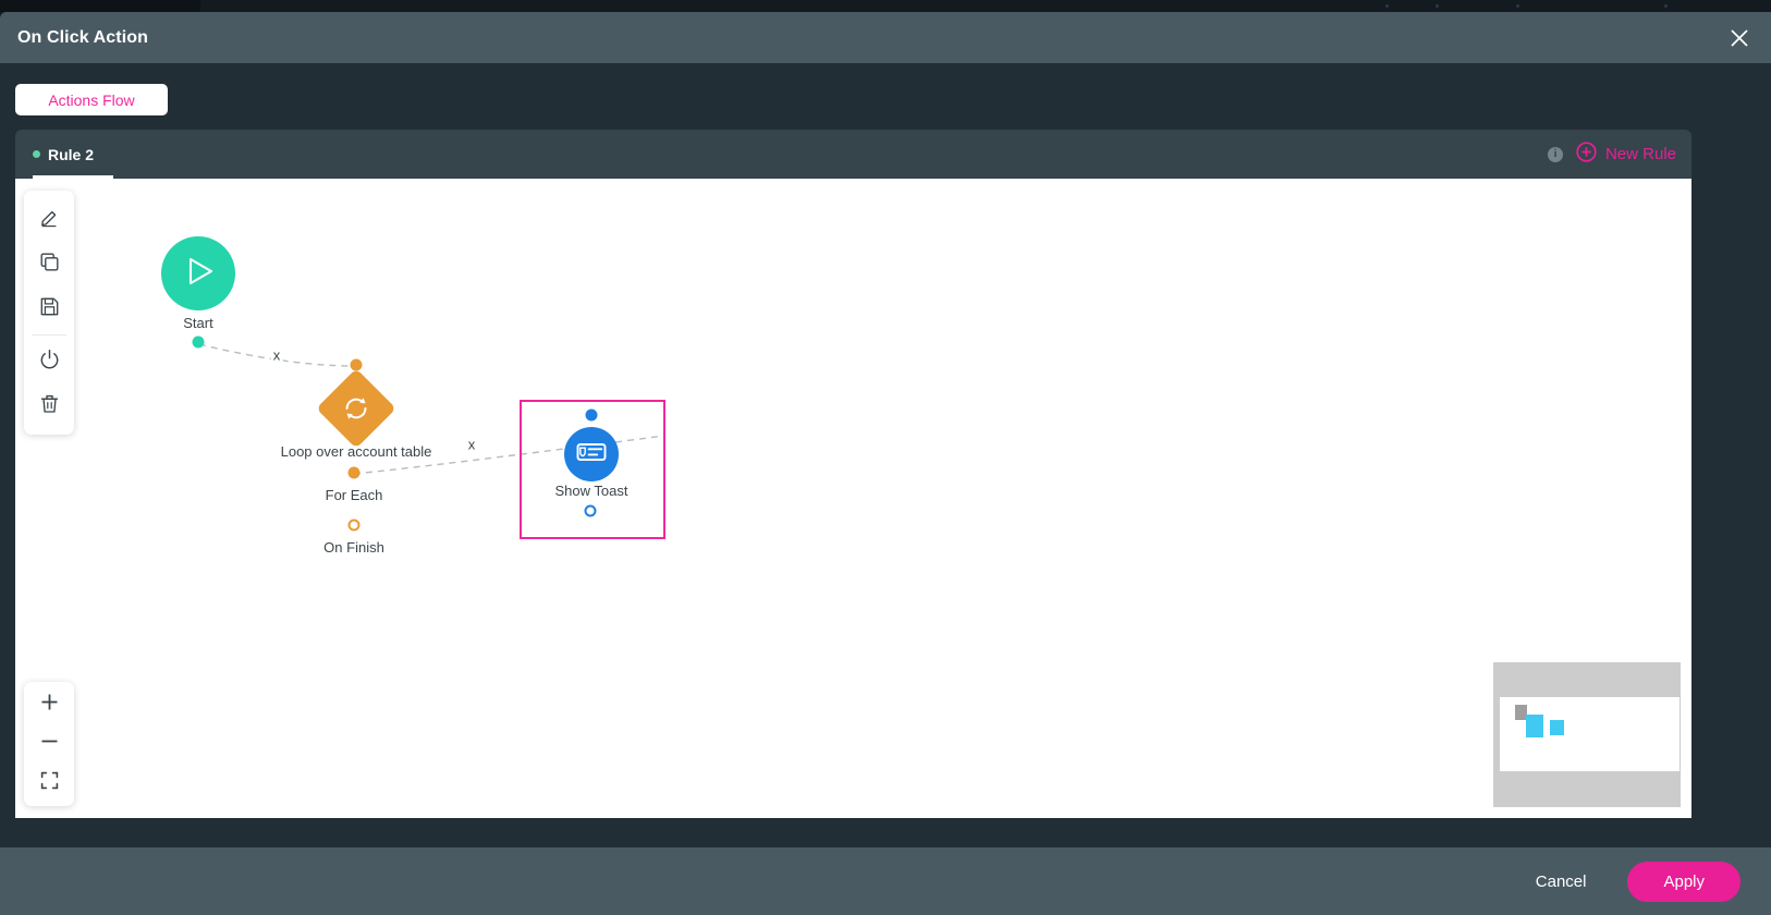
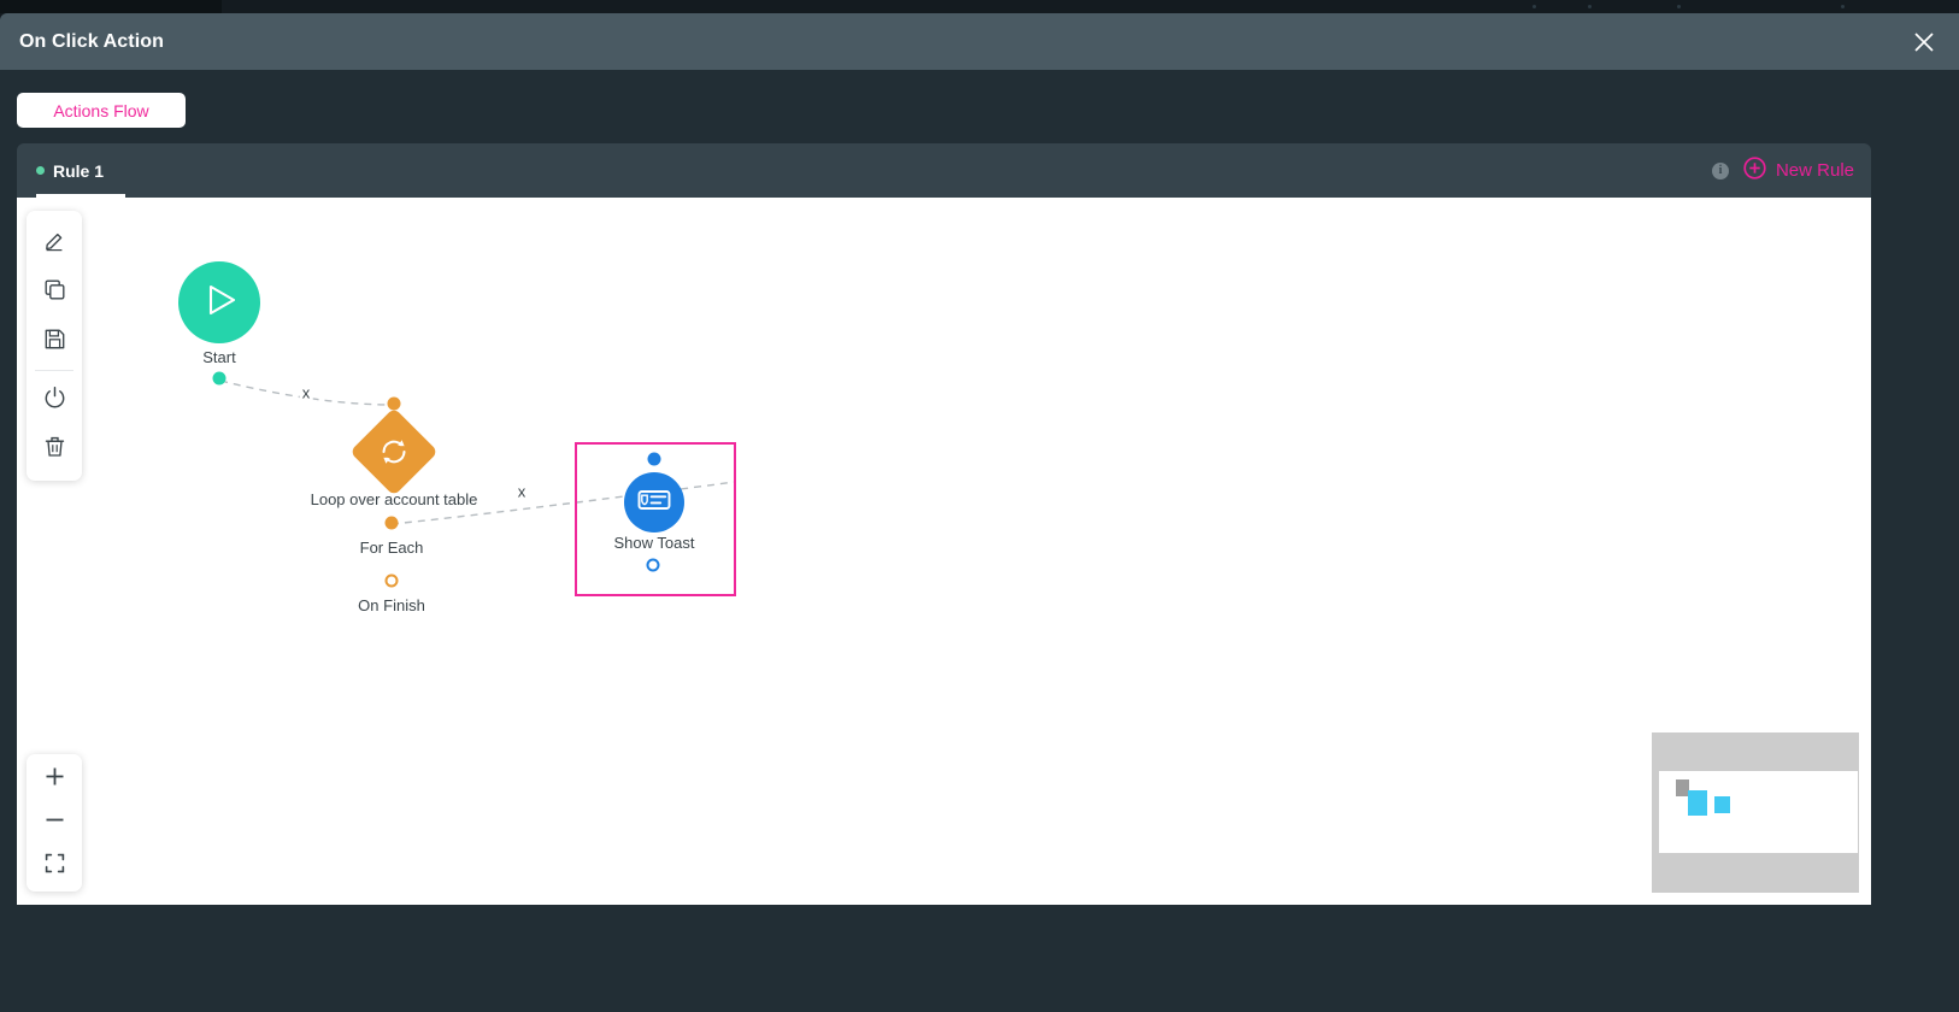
  On Click Action
  Actions Flow
- Rule 2
+ Rule 1
  i
  New Rule
  x
  x
  Start
  Loop over account table
  For Each
  On Finish
  Show Toast
- Cancel
- Apply
